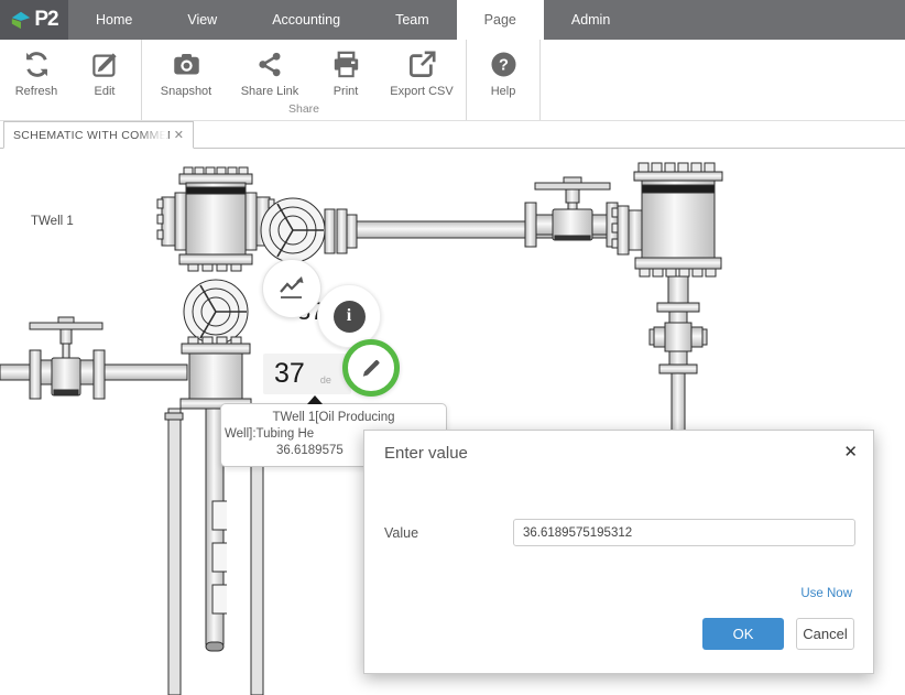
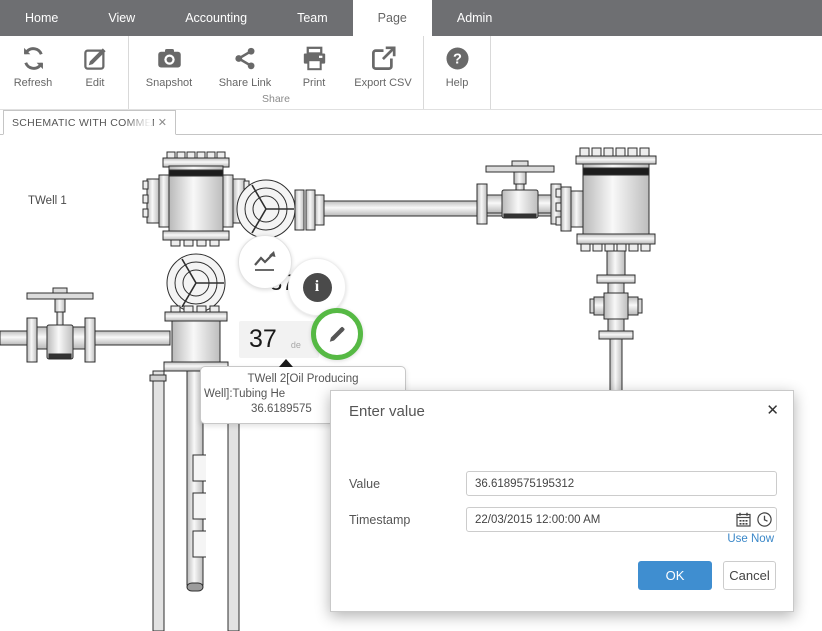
- P2
  Home
  View
  Accounting
  Team
  Page
  Admin
  Refresh
  Edit
  Snapshot
  Share Link
  Print
  Export CSV
  Share
  ?
  Help
  SCHEMATIC WITH CO
  ✕
  TWell 1
  i
  37
  de
- TWell 1[Oil Producing
+ TWell 2[Oil Producing
  Well]:Tubing He
  36.6189575
  Enter value
  ✕
  Value
  36.6189575195312
+ Timestamp
+ 22/03/2015 12:00:00 AM
  Use Now
  OK
  Cancel
